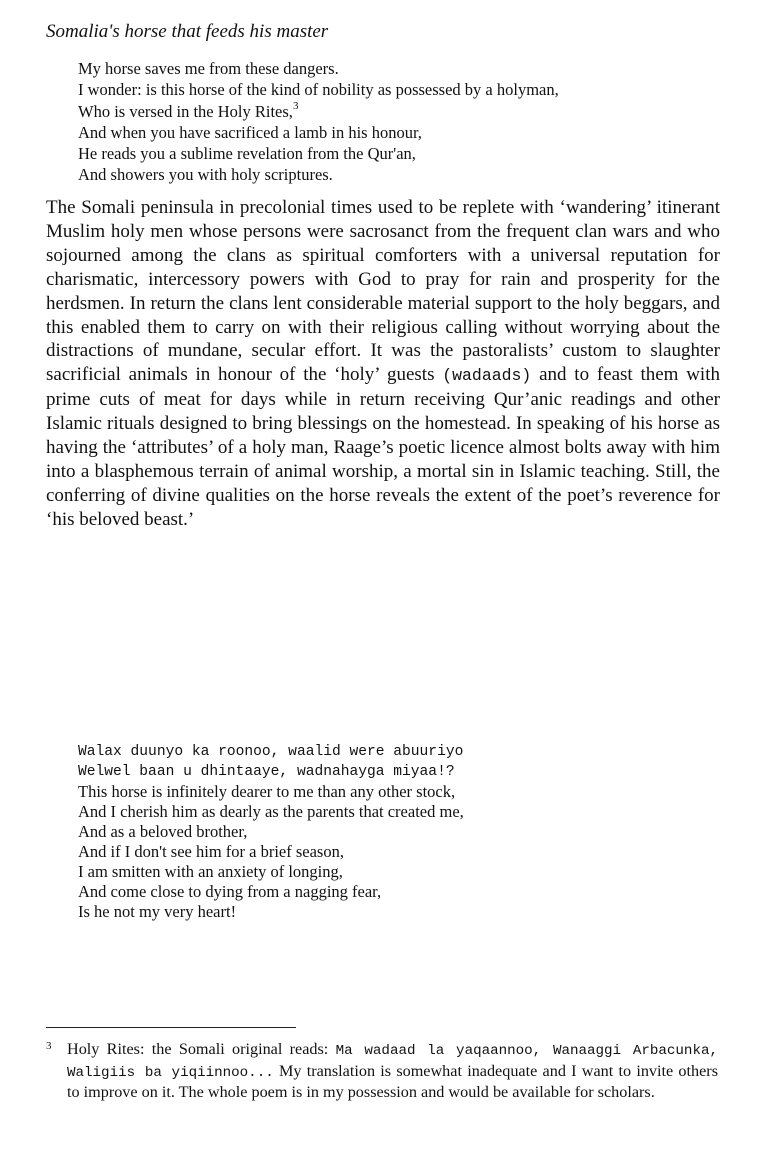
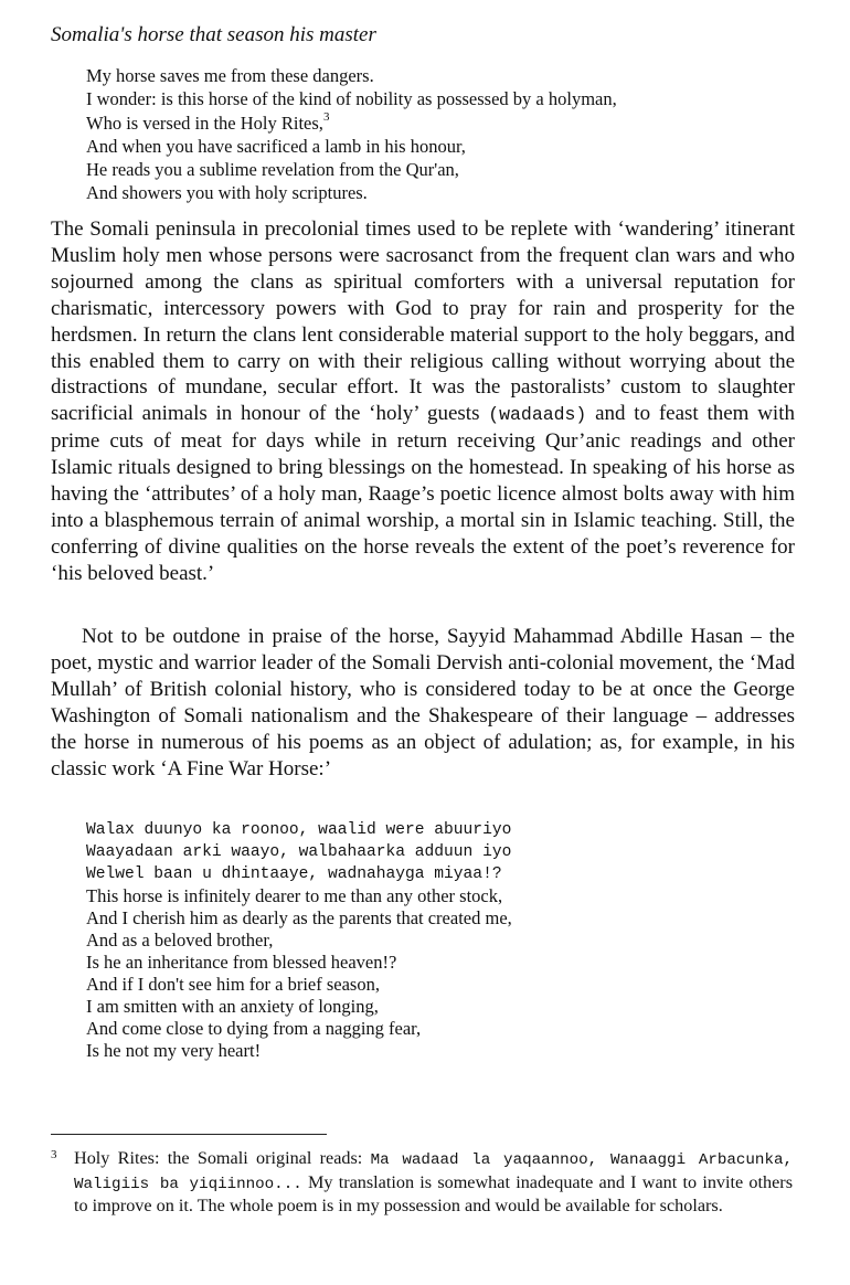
- Somalia's horse that feeds his master
+ Somalia's horse that season his master
  My horse saves me from these dangers.
  I wonder: is this horse of the kind of nobility as possessed by a holyman,
  Who is versed in the Holy Rites,3
  And when you have sacrificed a lamb in his honour,
  He reads you a sublime revelation from the Qur'an,
  And showers you with holy scriptures.
  The Somali peninsula in precolonial times used to be replete with ‘wandering’ itinerant Muslim holy men whose persons were sacrosanct from the frequent clan wars and who sojourned among the clans as spiritual comforters with a universal reputation for charismatic, intercessory powers with God to pray for rain and prosperity for the herdsmen. In return the clans lent considerable material support to the holy beggars, and this enabled them to carry on with their religious calling without worrying about the distractions of mundane, secular effort. It was the pastoralists’ custom to slaughter sacrificial animals in honour of the ‘holy’ guests (wadaads) and to feast them with prime cuts of meat for days while in return receiving Qur’anic readings and other Islamic rituals designed to bring blessings on the homestead. In speaking of his horse as having the ‘attributes’ of a holy man, Raage’s poetic licence almost bolts away with him into a blasphemous terrain of animal worship, a mortal sin in Islamic teaching. Still, the conferring of divine qualities on the horse reveals the extent of the poet’s reverence for ‘his beloved beast.’
+ Not to be outdone in praise of the horse, Sayyid Mahammad Abdille Hasan – the poet, mystic and warrior leader of the Somali Dervish anti-colonial movement, the ‘Mad Mullah’ of British colonial history, who is considered today to be at once the George Washington of Somali nationalism and the Shakespeare of their language – addresses the horse in numerous of his poems as an object of adulation; as, for example, in his classic work ‘A Fine War Horse:’
  Walax duunyo ka roonoo, waalid were abuuriyo
+ Waayadaan arki waayo, walbahaarka adduun iyo
  Welwel baan u dhintaaye, wadnahayga miyaa!?
  This horse is infinitely dearer to me than any other stock,
  And I cherish him as dearly as the parents that created me,
  And as a beloved brother,
+ Is he an inheritance from blessed heaven!?
  And if I don't see him for a brief season,
  I am smitten with an anxiety of longing,
  And come close to dying from a nagging fear,
  Is he not my very heart!
  3
  Holy Rites: the Somali original reads: Ma wadaad la yaqaannoo, Wanaaggi Arbacunka, Waligiis ba yiqiinnoo... My translation is somewhat inadequate and I want to invite others to improve on it. The whole poem is in my possession and would be available for scholars.
